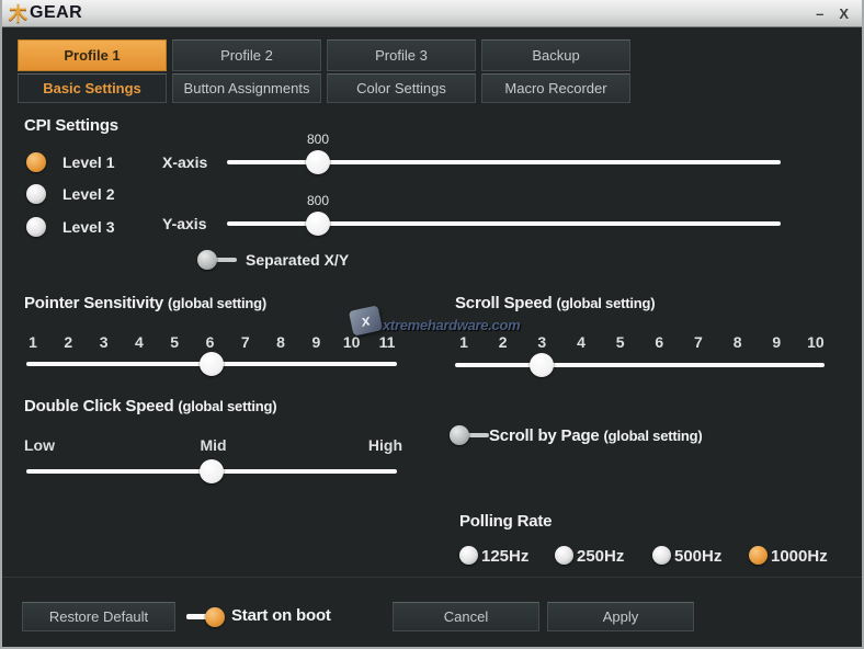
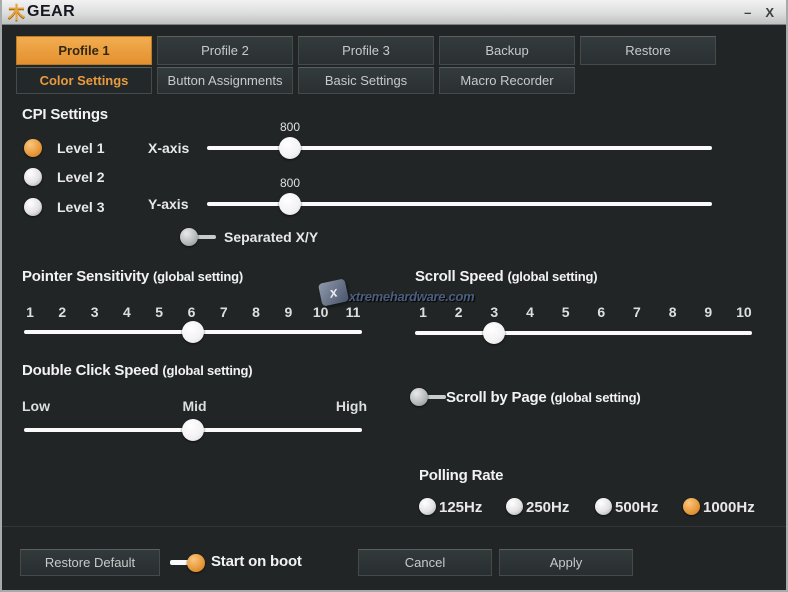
  木
  GEAR
  –
  X
  Profile 1
  Profile 2
  Profile 3
  Backup
+ Restore
- Basic Settings
+ Color Settings
  Button Assignments
- Color Settings
+ Basic Settings
  Macro Recorder
  CPI Settings
  Level 1
  Level 2
  Level 3
  X-axis
  800
  Y-axis
  800
  Separated X/Y
  Pointer Sensitivity (global setting)
  1
  2
  3
  4
  5
  6
  7
  8
  9
  10
  11
  xtremehardware.com
  Scroll Speed (global setting)
  1
  2
  3
  4
  5
  6
  7
  8
  9
  10
  Double Click Speed (global setting)
  Low
  Mid
  High
  Scroll by Page (global setting)
  Polling Rate
  125Hz
  250Hz
  500Hz
  1000Hz
  Restore Default
  Start on boot
  Cancel
  Apply
